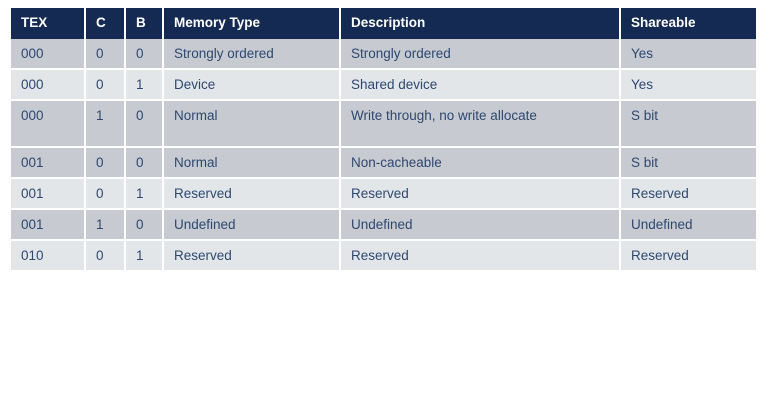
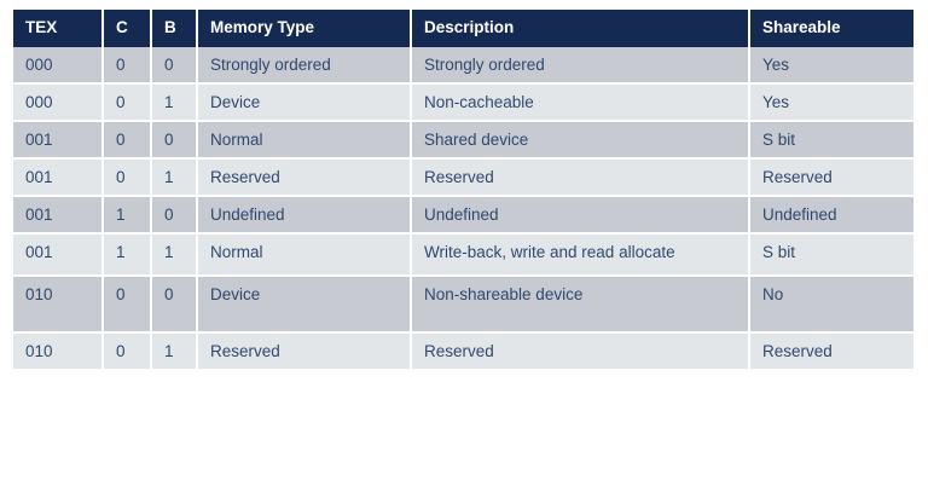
  TEX	C	B	Memory Type	Description	Shareable
  000	0	0	Strongly ordered	Strongly ordered	Yes
- 000	0	1	Device	Shared device	Yes
+ 000	0	1	Device	Non-cacheable	Yes
- 000	1	0	Normal	Write through, no write allocate	S bit
- 001	0	0	Normal	Non-cacheable	S bit
+ 001	0	0	Normal	Shared device	S bit
  001	0	1	Reserved	Reserved	Reserved
  001	1	0	Undefined	Undefined	Undefined
+ 001	1	1	Normal	Write-back, write and read allocate	S bit
+ 010	0	0	Device	Non-shareable device	No
  010	0	1	Reserved	Reserved	Reserved
